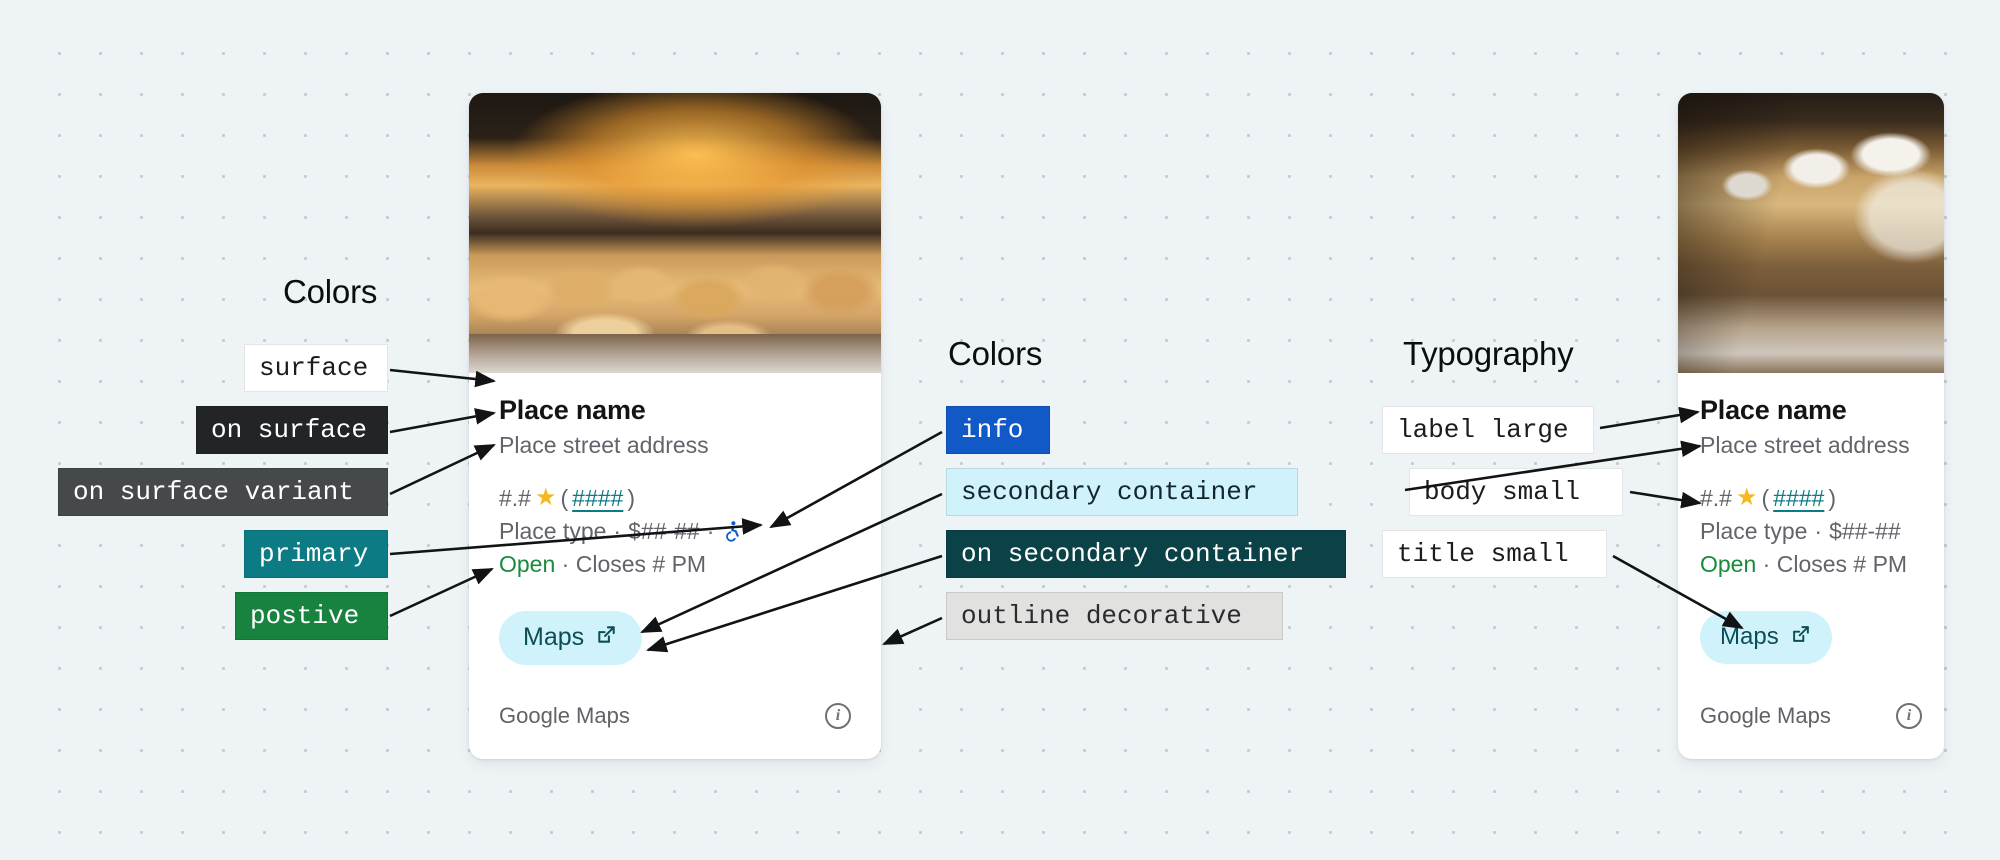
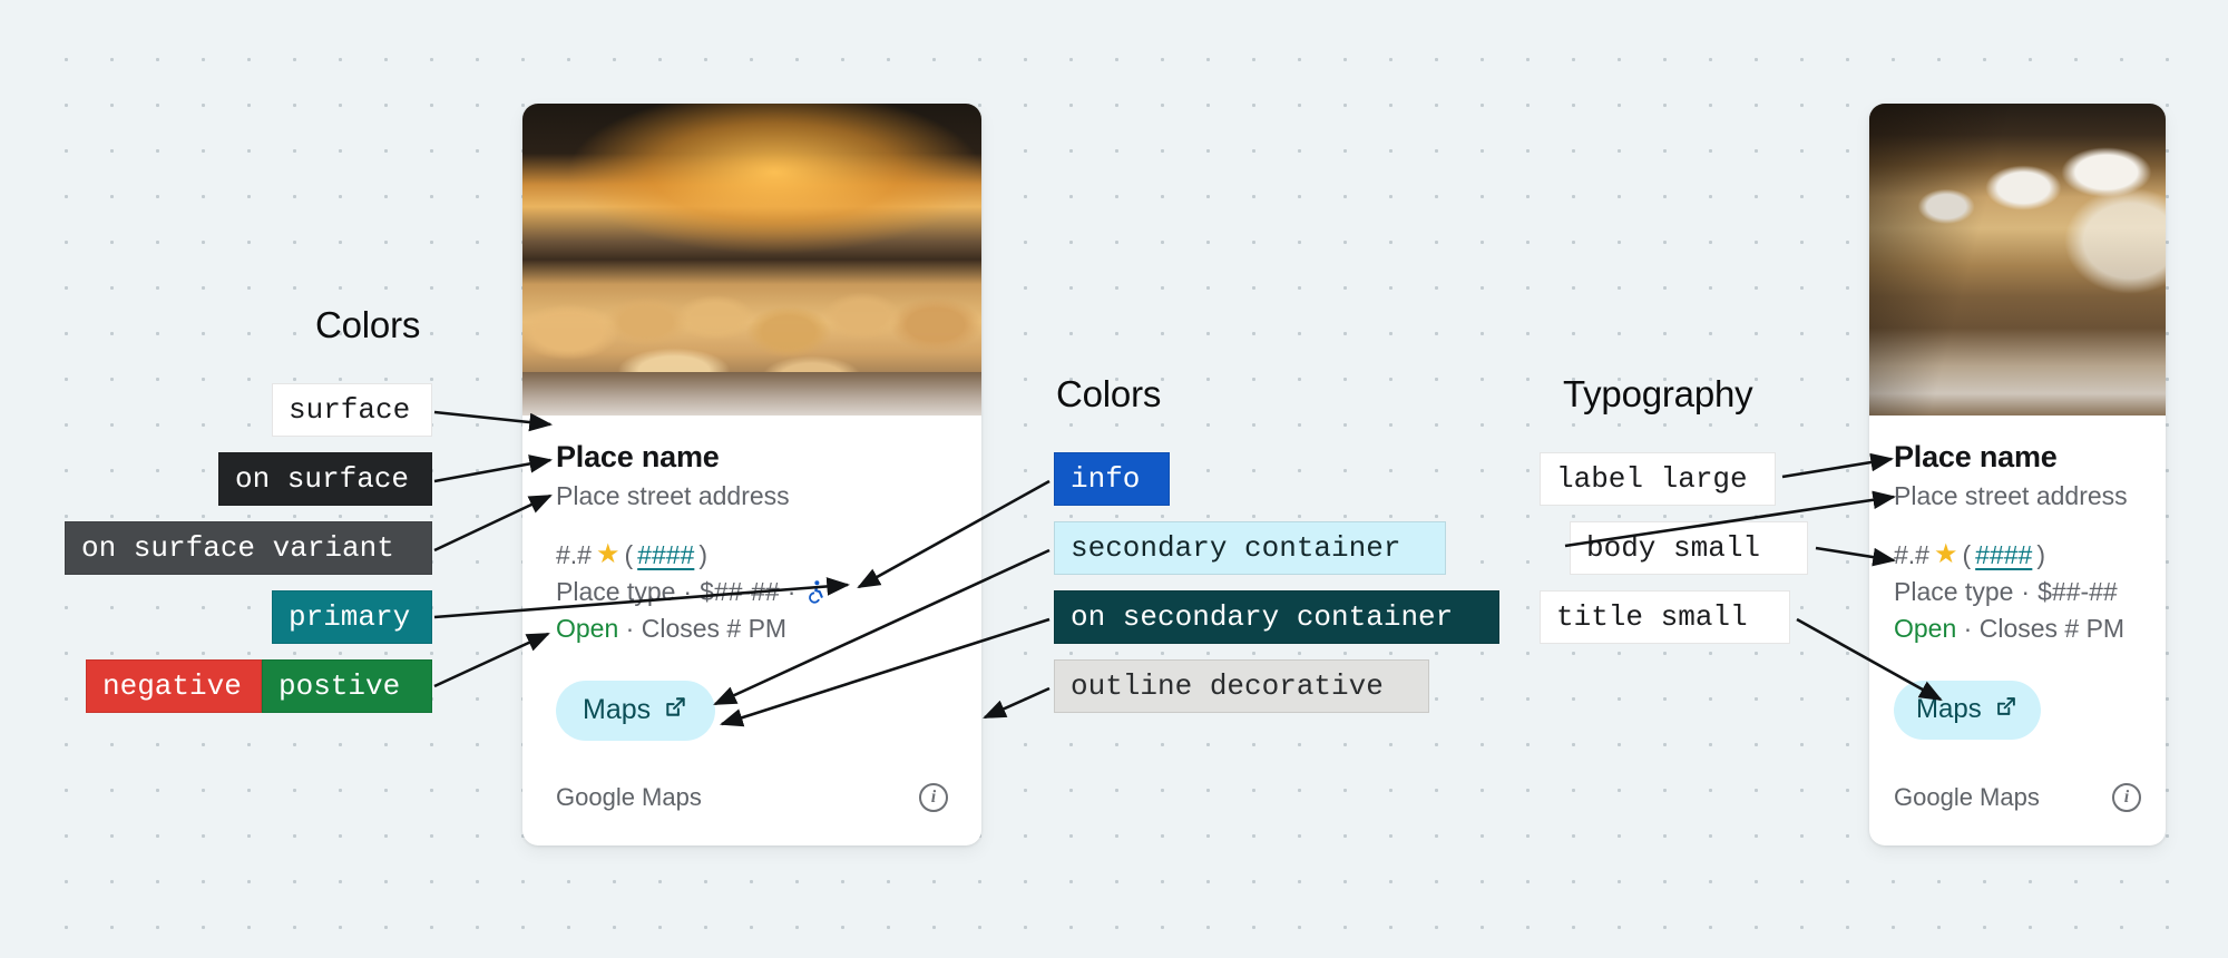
  Colors
  Colors
  Typography
  surface
  on surface
  on surface variant
  primary
+ negative
  postive
  info
  secondary container
  on secondary container
  outline decorative
  label large
  body small
  title small
  Place name
  Place street address
  #.#
  ★
  (
  ####
  )
  Place type
  ·
  ·
  Open · Closes # PM
  Maps
  Google Maps
  i
  Place name
  Place street address
  #.#
  ★
  (
  ####
  )
  Place type
  ·
  $##-##
  Open · Closes # PM
  Maps
  Google Maps
  i
